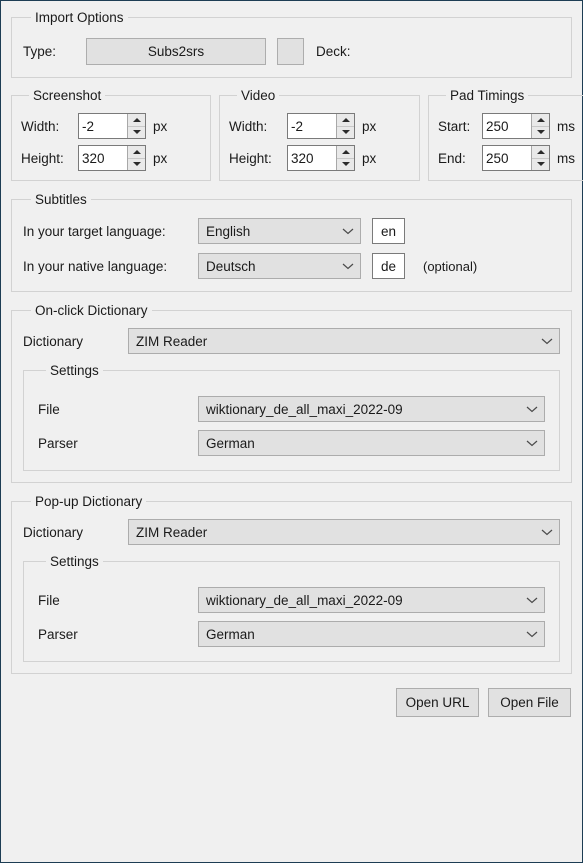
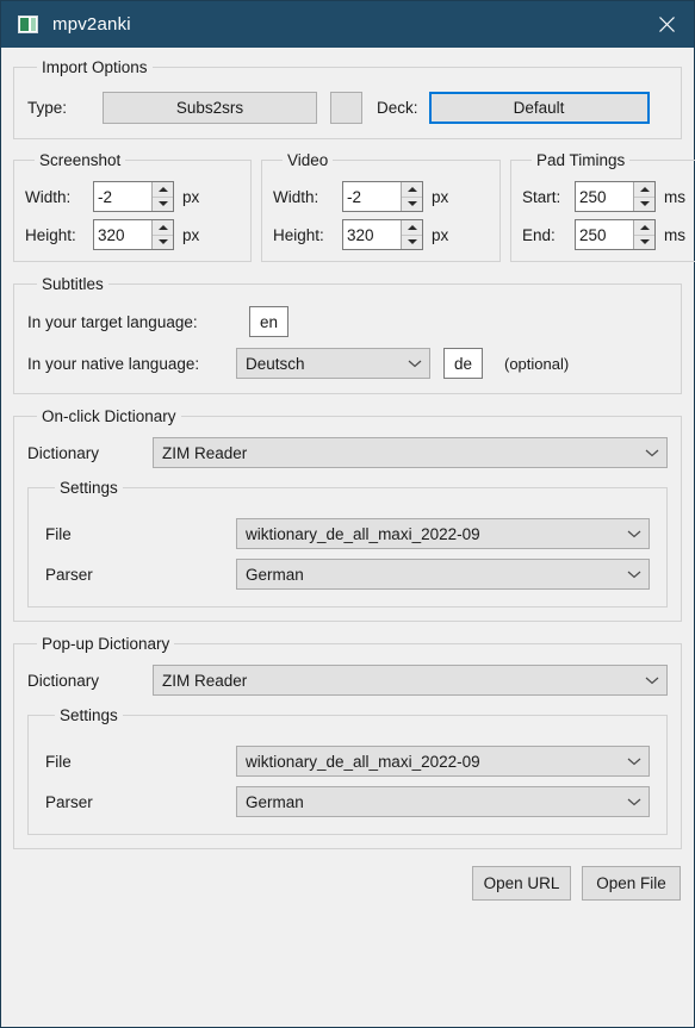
+ mpv2anki
  Import Options
  Type:
  Subs2srs
  Deck:
+ Default
  Screenshot
  Width:
  -2
  px
  Height:
  320
  px
  Video
  Width:
  -2
  px
  Height:
  320
  px
  Pad Timings
  Start:
  250
  ms
  End:
  250
  ms
  Subtitles
  In your target language:
- English
  en
  In your native language:
  Deutsch
  de
  (optional)
  On-click Dictionary
  Dictionary
  ZIM Reader
  Settings
  File
  wiktionary_de_all_maxi_2022-09
  Parser
  German
  Pop-up Dictionary
  Dictionary
  ZIM Reader
  Settings
  File
  wiktionary_de_all_maxi_2022-09
  Parser
  German
  Open URL
  Open File
